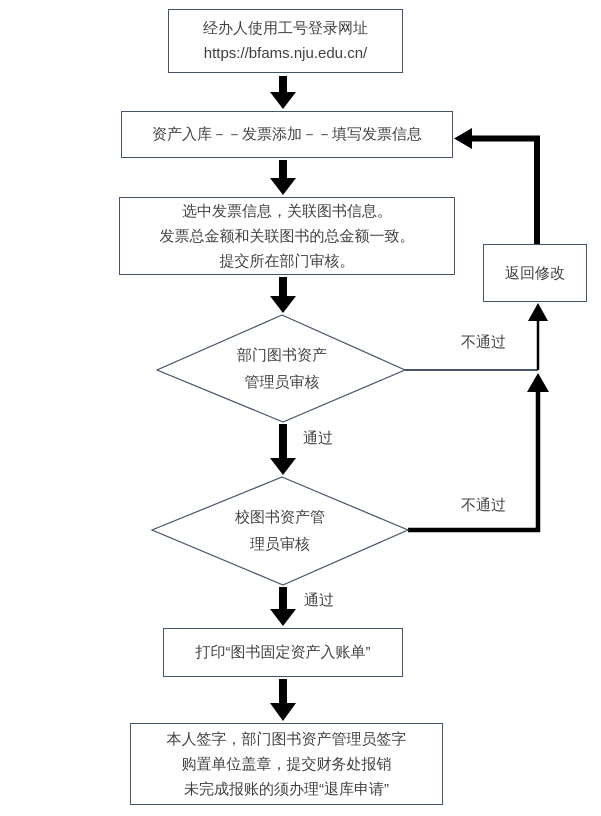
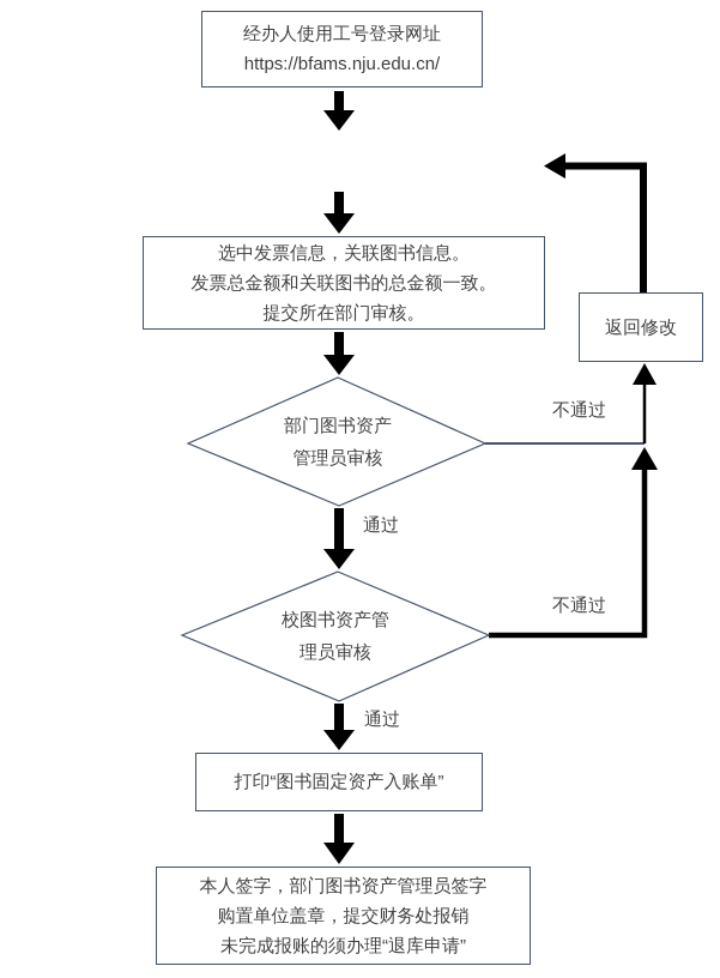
  经办人使用工号登录网址
  https://bfams.nju.edu.cn/
- 资产入库－－发票添加－－填写发票信息
  选中发票信息，关联图书信息。
  发票总金额和关联图书的总金额一致。
  提交所在部门审核。
  部门图书资产
  管理员审核
  校图书资产管
  理员审核
  打印“图书固定资产入账单”
  本人签字，部门图书资产管理员签字
  购置单位盖章，提交财务处报销
  未完成报账的须办理“退库申请”
  返回修改
  通过
  通过
  不通过
  不通过
